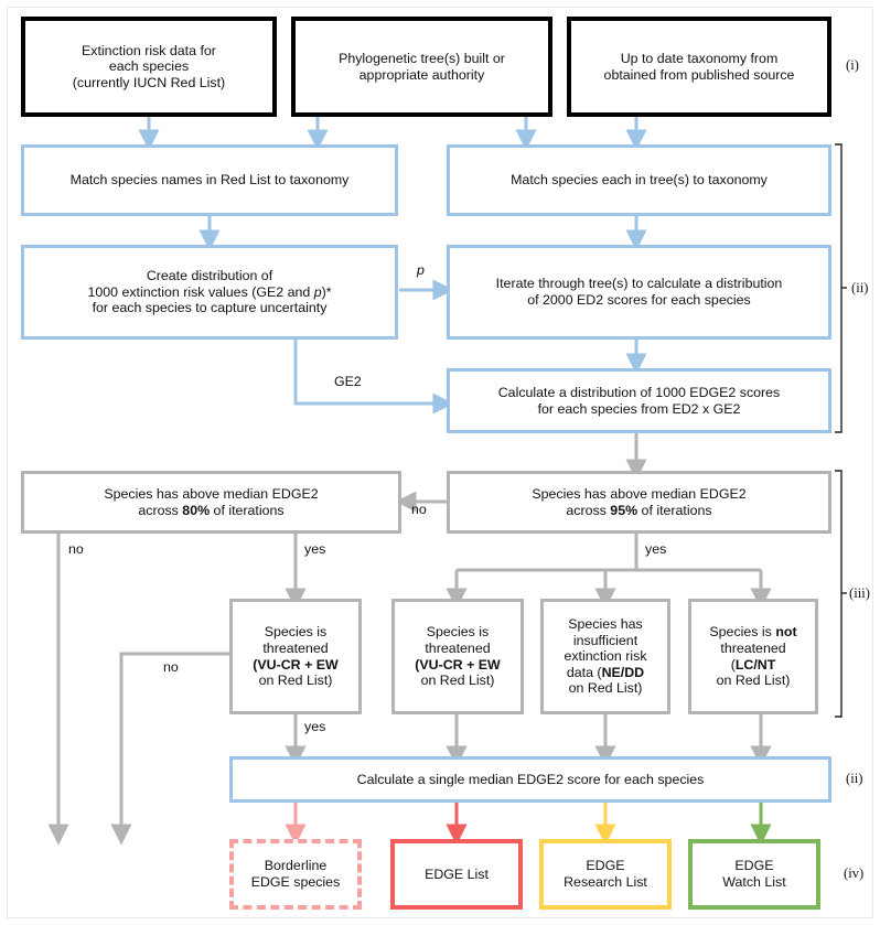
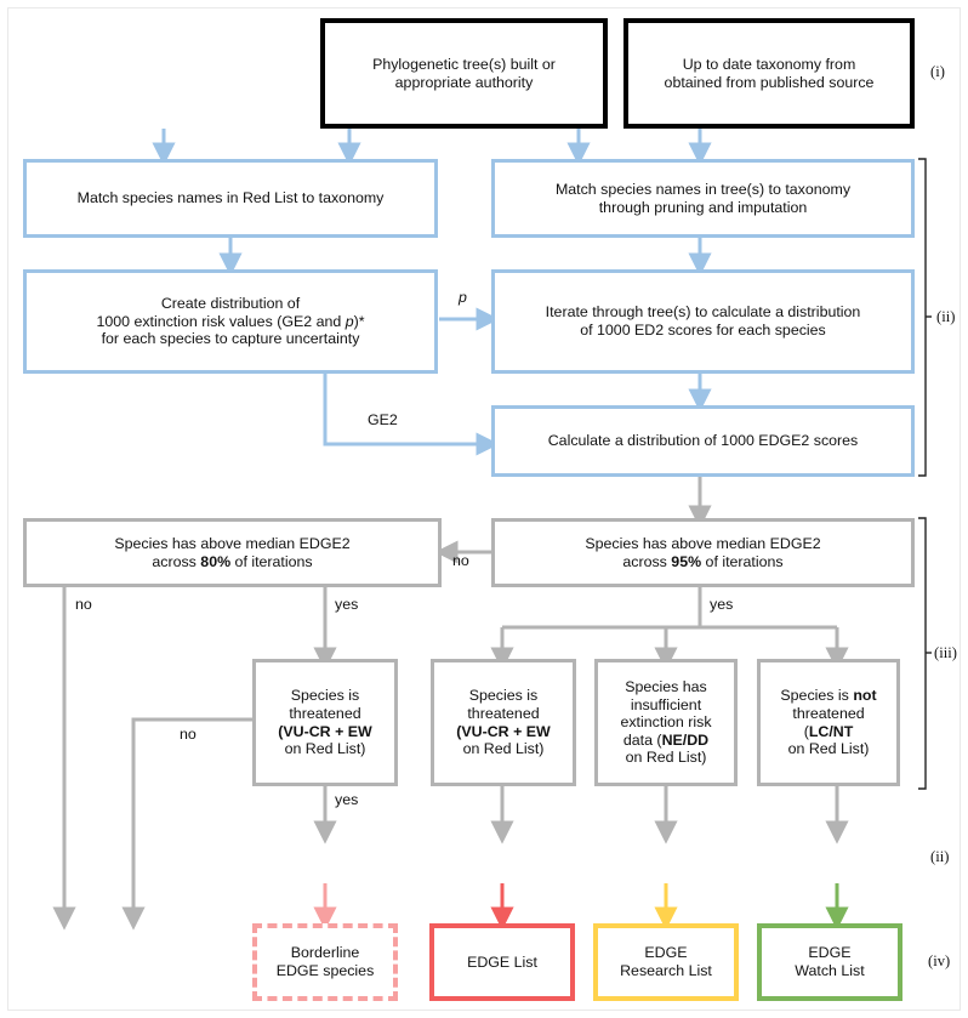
- Extinction risk data for
- each species
- (currently IUCN Red List)
  Phylogenetic tree(s) built or
  appropriate authority
  Up to date taxonomy from
  obtained from published source
  Match species names in Red List to taxonomy
- Match species each in tree(s) to taxonomy
+ Match species names in tree(s) to taxonomy
+ through pruning and imputation
  Create distribution of
  1000 extinction risk values (GE2 and p)*
  for each species to capture uncertainty
  Iterate through tree(s) to calculate a distribution
- of 2000 ED2 scores for each species
+ of 1000 ED2 scores for each species
  Calculate a distribution of 1000 EDGE2 scores
- for each species from ED2 x GE2
  Species has above median EDGE2
  across 80% of iterations
  Species has above median EDGE2
  across 95% of iterations
  Species is
  threatened
  (VU-CR + EW
  on Red List)
  Species is
  threatened
  (VU-CR + EW
  on Red List)
  Species has
  insufficient
  extinction risk
  data (NE/DD
  on Red List)
  Species is not
  threatened
  (LC/NT
  on Red List)
- Calculate a single median EDGE2 score for each species
  Borderline
  EDGE species
  EDGE List
  EDGE
  Research List
  EDGE
  Watch List
  p
  GE2
  no
  yes
  no
  yes
  no
  yes
  (i)
  (ii)
  (iii)
  (ii)
  (iv)
